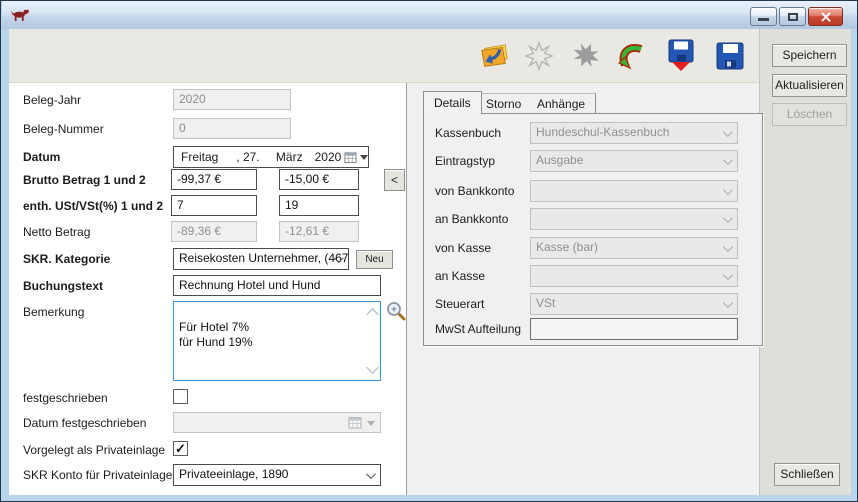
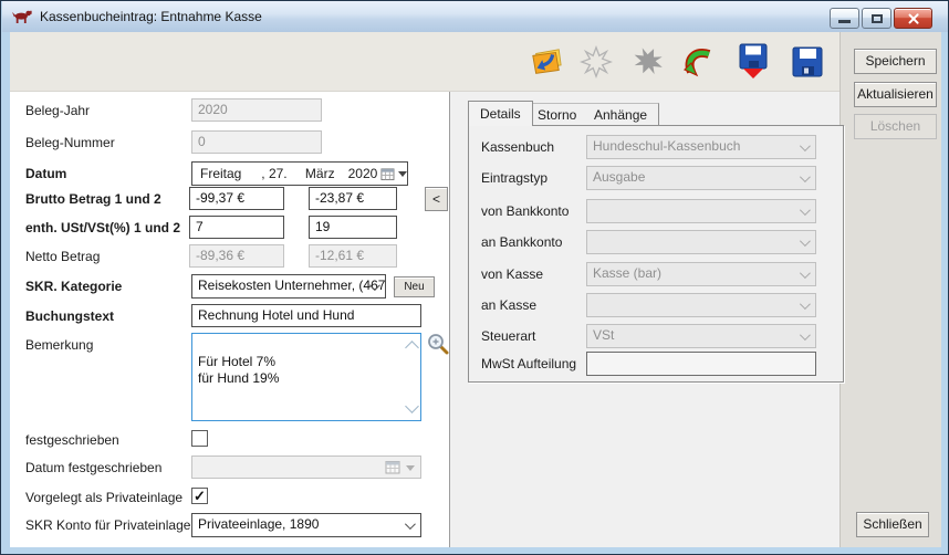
+ Kassenbucheintrag: Entnahme Kasse
  Speichern
  Aktualisieren
  Löschen
  Schließen
  Beleg-Jahr
  2020
  Beleg-Nummer
  0
  Datum
  Freitag
  , 27.
  März
  2020
  Brutto Betrag 1 und 2
  -99,37 €
- -15,00 €
+ -23,87 €
  <
  enth. USt/VSt(%) 1 und 2
  7
  19
  Netto Betrag
  -89,36 €
  -12,61 €
  SKR. Kategorie
  Reisekosten Unternehmer, (467
  Neu
  Buchungstext
  Rechnung Hotel und Hund
  Bemerkung
  Für Hotel 7%
  für Hund 19%
  festgeschrieben
  Datum festgeschrieben
  Vorgelegt als Privateinlage
  ✓
  SKR Konto für Privateinlage
  Privateeinlage, 1890
  Details
  Storno
  Anhänge
  Kassenbuch
  Hundeschul-Kassenbuch
  Eintragstyp
  Ausgabe
  von Bankkonto
  an Bankkonto
  von Kasse
  Kasse (bar)
  an Kasse
  Steuerart
  VSt
  MwSt Aufteilung
